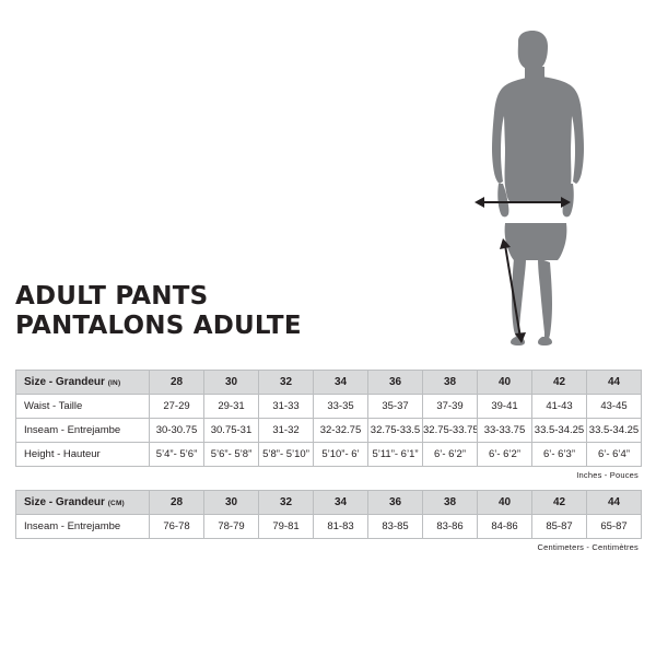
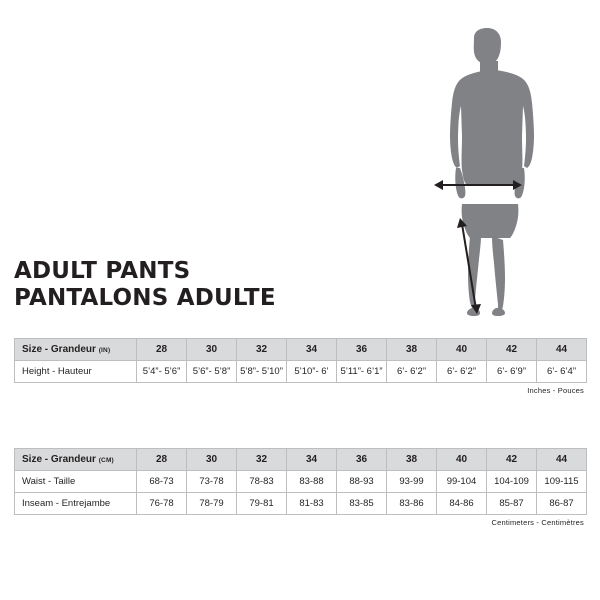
  ADULT PANTS
  PANTALONS ADULTE
  Size - Grandeur	28	30	32	34	36	38	40	42	44
- Waist - Taille	27-29	29-31	31-33	33-35	35-37	37-39	39-41	41-43	43-45
- Inseam - Entrejambe	30-30.75	30.75-31	31-32	32-32.75	32.75-33.5	32.75-33.75	33-33.75	33.5-34.25	33.5-34.25
- Height - Hauteur	5’4”- 5’6”	5’6”- 5’8”	5’8”- 5’10”	5’10”- 6’	5’11”- 6’1”	6’- 6’2”	6’- 6’2”	6’- 6’3”	6’- 6’4”
+ Height - Hauteur	5’4”- 5’6”	5’6”- 5’8”	5’8”- 5’10”	5’10”- 6’	5’11”- 6’1”	6’- 6’2”	6’- 6’2”	6’- 6’9”	6’- 6’4”
  Inches - Pouces
  Size - Grandeur	28	30	32	34	36	38	40	42	44
+ Waist - Taille	68-73	73-78	78-83	83-88	88-93	93-99	99-104	104-109	109-115
- Inseam - Entrejambe	76-78	78-79	79-81	81-83	83-85	83-86	84-86	85-87	65-87
+ Inseam - Entrejambe	76-78	78-79	79-81	81-83	83-85	83-86	84-86	85-87	86-87
  Centimeters - Centimètres
